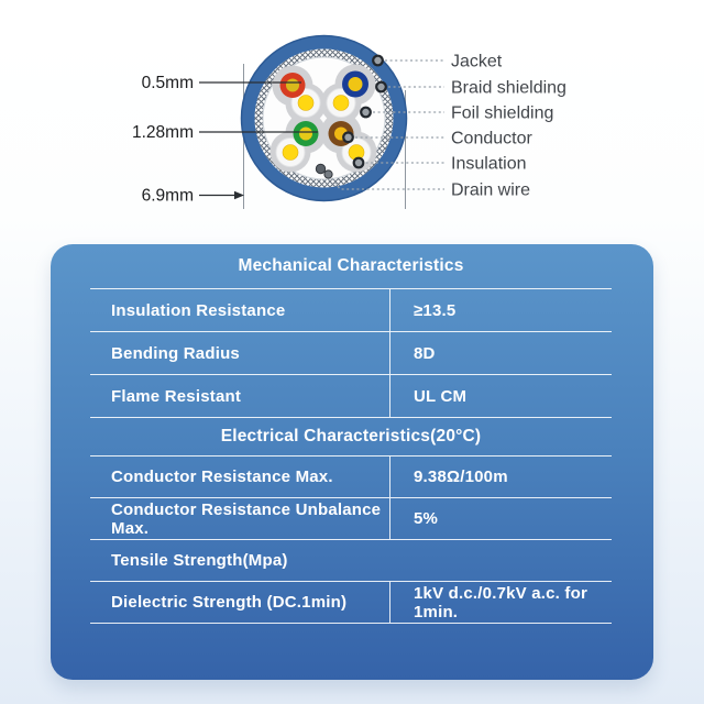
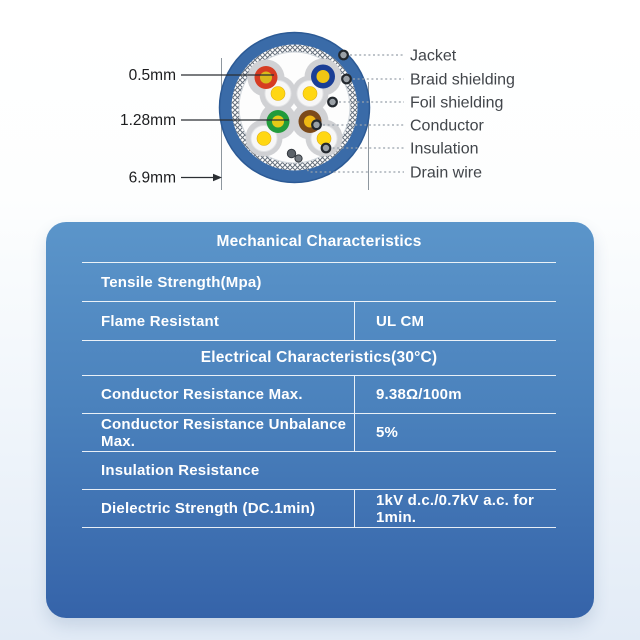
  0.5mm
  1.28mm
  6.9mm
  Jacket
  Braid shielding
  Foil shielding
  Conductor
  Insulation
  Drain wire
  Mechanical Characteristics
- Insulation Resistance
+ Tensile Strength(Mpa)
- ≥13.5
- Bending Radius
- 8D
  Flame Resistant
  UL CM
- Electrical Characteristics(20°C)
+ Electrical Characteristics(30°C)
  Conductor Resistance Max.
  9.38Ω/100m
  Conductor Resistance Unbalance Max.
  5%
- Tensile Strength(Mpa)
+ Insulation Resistance
  Dielectric Strength (DC.1min)
  1kV d.c./0.7kV a.c. for 1min.
